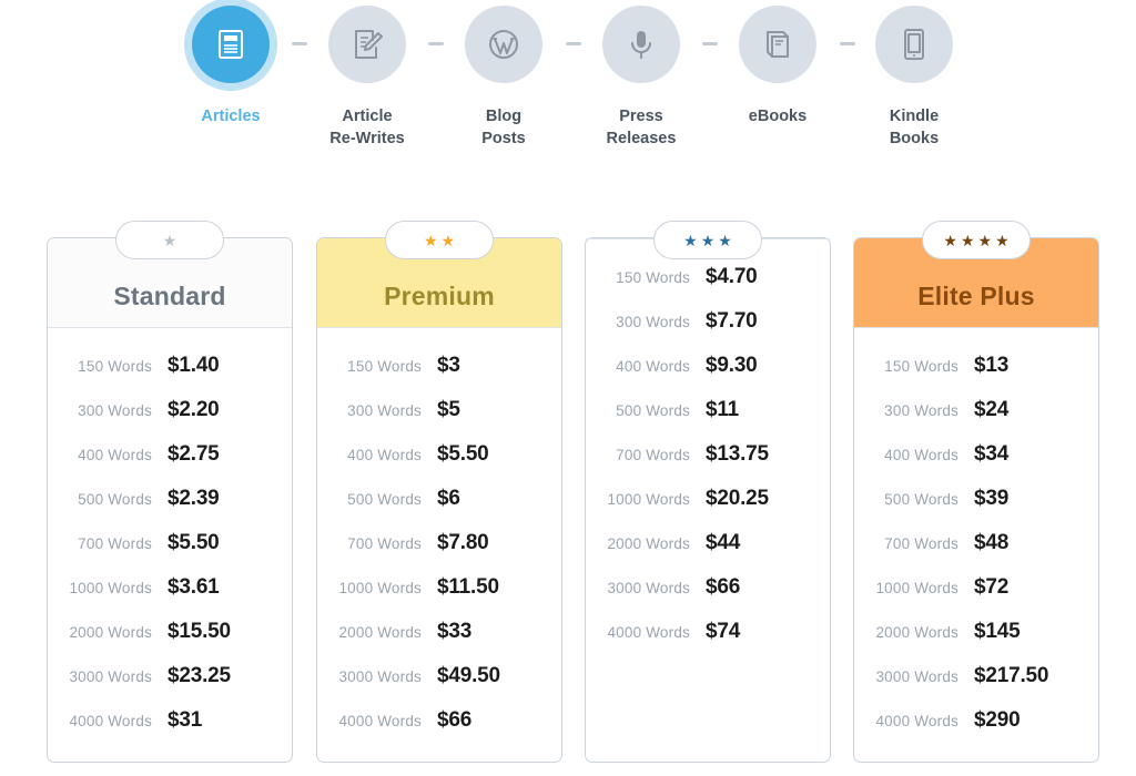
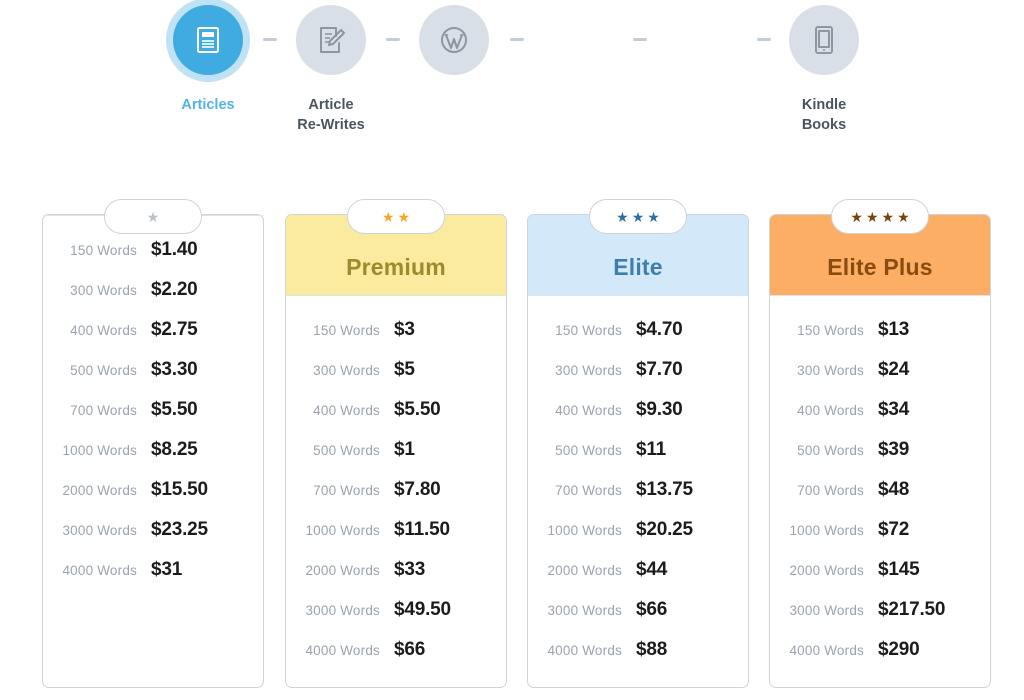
  Articles
  Article
  Re-Writes
- Blog
- Posts
- Press
- Releases
- eBooks
  Kindle
  Books
- Standard
  150 Words
  $1.40
  300 Words
  $2.20
  400 Words
  $2.75
  500 Words
- $2.39
+ $3.30
  700 Words
  $5.50
  1000 Words
- $3.61
+ $8.25
  2000 Words
  $15.50
  3000 Words
  $23.25
  4000 Words
  $31
  ★
  Premium
  150 Words
  $3
  300 Words
  $5
  400 Words
  $5.50
  500 Words
- $6
+ $1
  700 Words
  $7.80
  1000 Words
  $11.50
  2000 Words
  $33
  3000 Words
  $49.50
  4000 Words
  $66
  ★
  ★
+ Elite
  150 Words
  $4.70
  300 Words
  $7.70
  400 Words
  $9.30
  500 Words
  $11
  700 Words
  $13.75
  1000 Words
  $20.25
  2000 Words
  $44
  3000 Words
  $66
  4000 Words
- $74
+ $88
  ★
  ★
  ★
  Elite Plus
  150 Words
  $13
  300 Words
  $24
  400 Words
  $34
  500 Words
  $39
  700 Words
  $48
  1000 Words
  $72
  2000 Words
  $145
  3000 Words
  $217.50
  4000 Words
  $290
  ★
  ★
  ★
  ★
